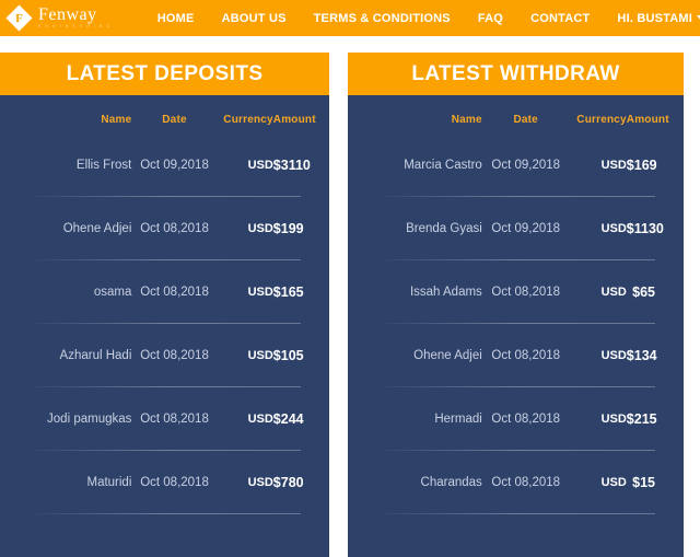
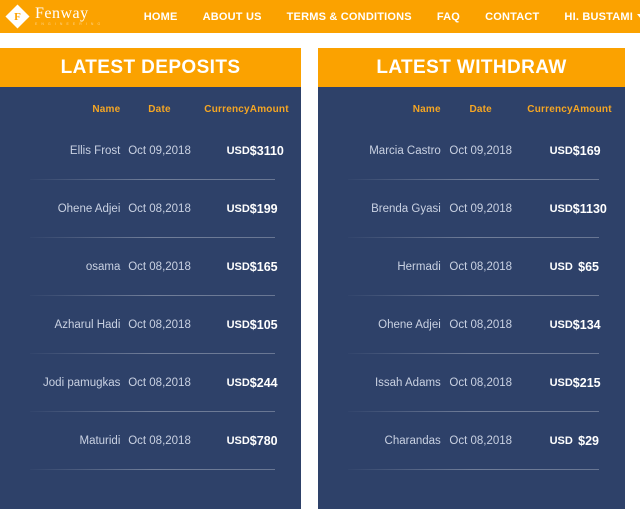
  F
  Fenway
  HOME
  ABOUT US
  TERMS & CONDITIONS
  FAQ
  CONTACT
  HI. BUSTAMI
  LATEST DEPOSITS
  Name
  Date
  Currency
  Amount
  Ellis Frost
  Oct 09,2018
  USD
  $3110
  Ohene Adjei
  Oct 08,2018
  USD
  $199
  osama
  Oct 08,2018
  USD
  $165
  Azharul Hadi
  Oct 08,2018
  USD
  $105
  Jodi pamugkas
  Oct 08,2018
  USD
  $244
  Maturidi
  Oct 08,2018
  USD
  $780
  LATEST WITHDRAW
  Name
  Date
  Currency
  Amount
  Marcia Castro
  Oct 09,2018
  USD
  $169
  Brenda Gyasi
  Oct 09,2018
  USD
  $1130
- Issah Adams
+ Hermadi
  Oct 08,2018
  USD
  $65
  Ohene Adjei
  Oct 08,2018
  USD
  $134
- Hermadi
+ Issah Adams
  Oct 08,2018
  USD
  $215
  Charandas
  Oct 08,2018
  USD
- $15
+ $29
